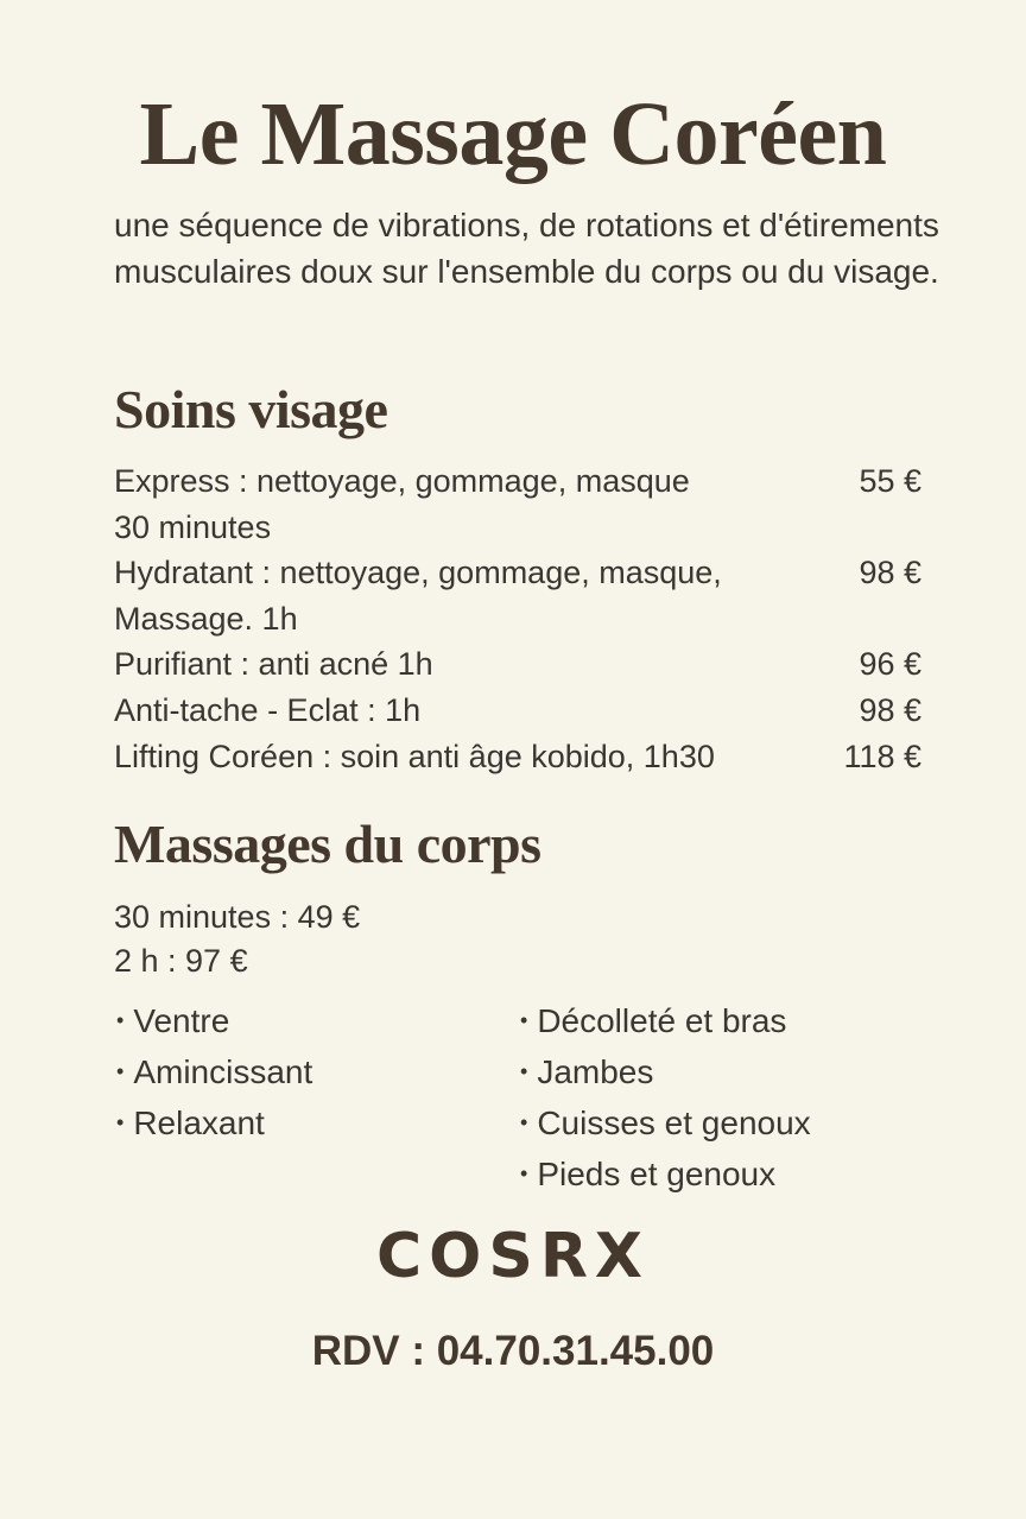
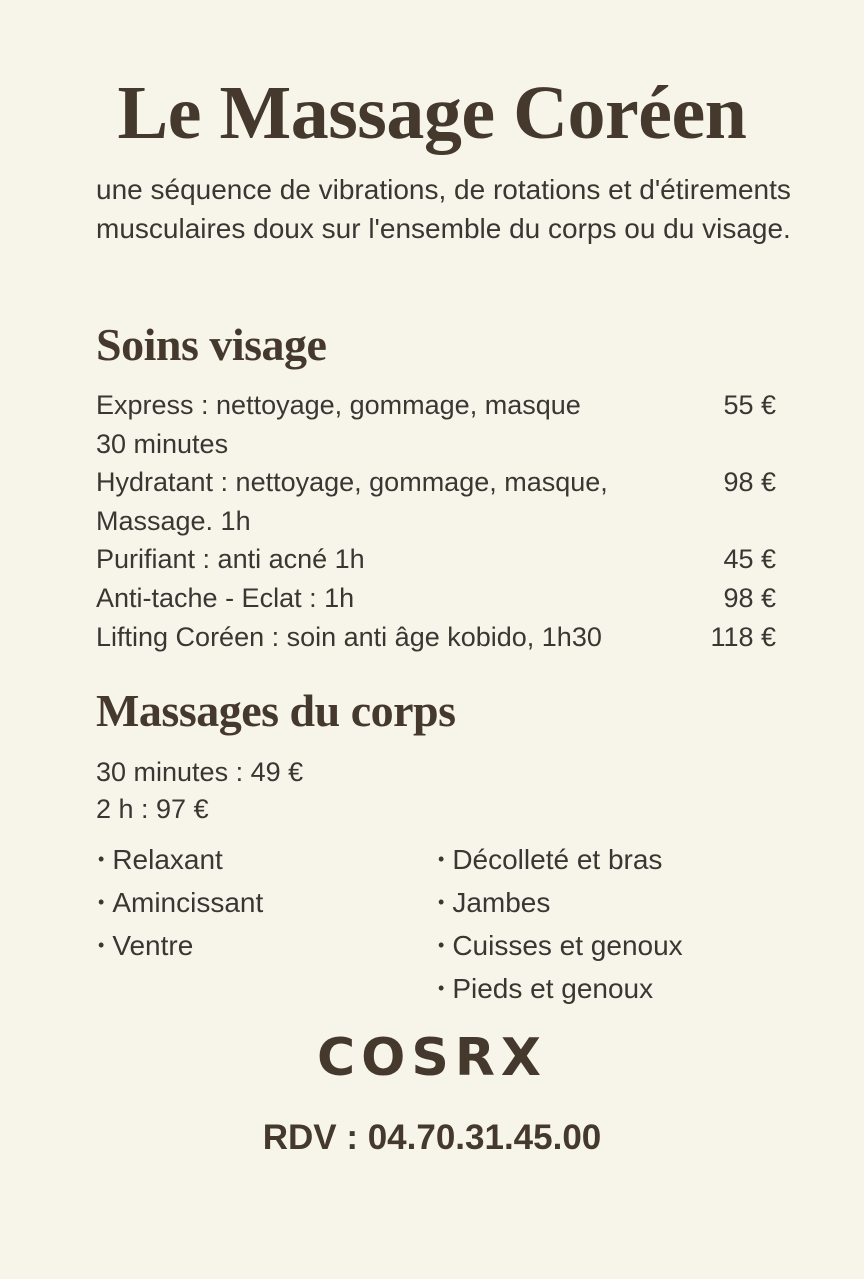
  Le Massage Coréen
  une séquence de vibrations, de rotations et d'étirements musculaires doux sur l'ensemble du corps ou du visage.
  Soins visage
  Express : nettoyage, gommage, masque
  55 €
  30 minutes
  Hydratant : nettoyage, gommage, masque,
  98 €
  Massage. 1h
  Purifiant : anti acné 1h
- 96 €
+ 45 €
  Anti-tache - Eclat : 1h
  98 €
  Lifting Coréen : soin anti âge kobido, 1h30
  118 €
  Massages du corps
  30 minutes : 49 €
  2 h : 97 €
- Ventre
+ Relaxant
  Amincissant
- Relaxant
+ Ventre
  Décolleté et bras
  Jambes
  Cuisses et genoux
  Pieds et genoux
  COSRX
  RDV : 04.70.31.45.00
